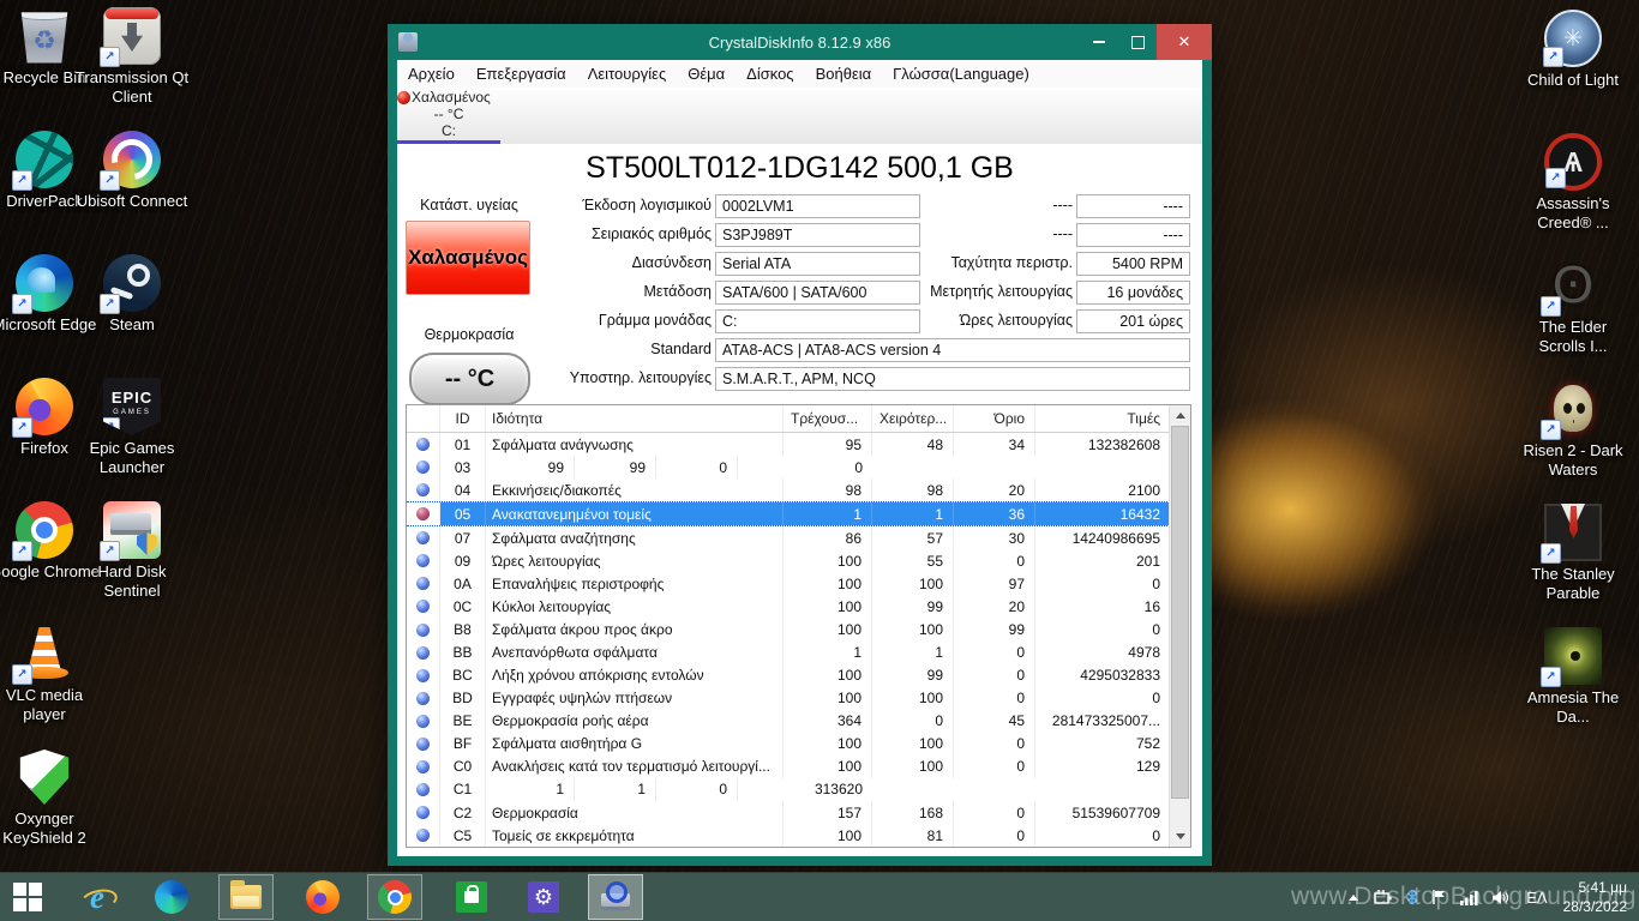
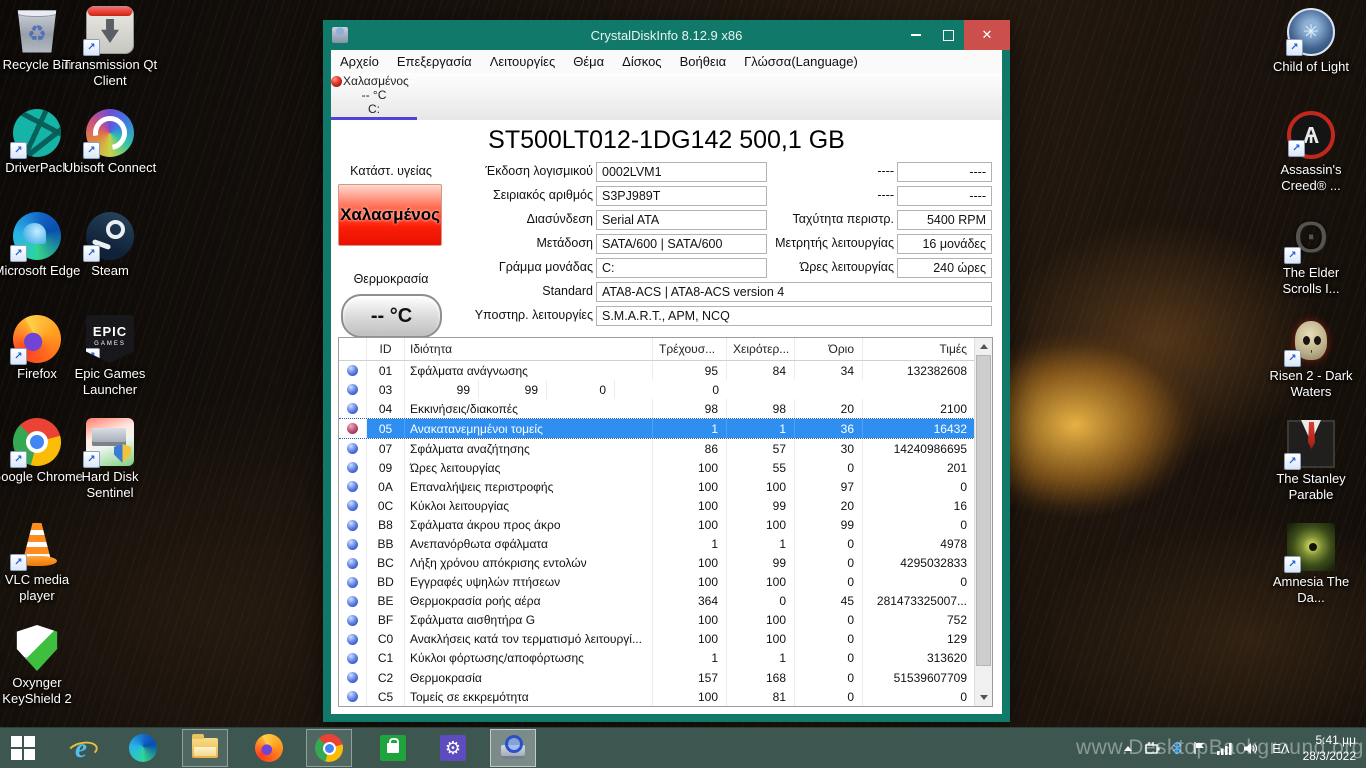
  Recycle Bin
  DriverPack
  icrosoft Edge
  Firefox
  oogle Chrome
  VLC media player
  Oxynger KeyShield 2
  Transmission Qt Client
  Ubisoft Connect
  Steam
  Epic Games Launcher
  Hard Disk Sentinel
  Child of Light
  Assassin's Creed® ...
  The Elder Scrolls I...
  Risen 2 - Dark Waters
  The Stanley Parable
  Amnesia The Da...
  CrystalDiskInfo 8.12.9 x86
  ✕
  Αρχείο
  Επεξεργασία
  Λειτουργίες
  Θέμα
  Δίσκος
  Βοήθεια
  Γλώσσα(Language)
  Χαλασμένος
  -- °C
  C:
  ST500LT012-1DG142 500,1 GB
  Κατάστ. υγείας
  Χαλασμένος
  Θερμοκρασία
  -- °C
  Έκδοση λογισμικού
  0002LVM1
  ----
  ----
  Σειριακός αριθμός
  S3PJ989T
  ----
  ----
  Διασύνδεση
  Serial ATA
  Ταχύτητα περιστρ.
  5400 RPM
  Μετάδοση
  SATA/600 | SATA/600
  Μετρητής λειτουργίας
  16 μονάδες
  Γράμμα μονάδας
  C:
  Ώρες λειτουργίας
- 201 ώρες
+ 240 ώρες
  Standard
  ATA8-ACS | ATA8-ACS version 4
  Υποστηρ. λειτουργίες
  S.M.A.R.T., APM, NCQ
  ID
  Ιδιότητα
  Τρέχουσ...
  Χειρότερ...
  Όριο
  Τιμές
  01
  Σφάλματα ανάγνωσης
  95
- 48
+ 84
  34
  132382608
  03
  99
  99
  0
  0
  04
  Εκκινήσεις/διακοπές
  98
  98
  20
  2100
  05
  Ανακατανεμημένοι τομείς
  1
  1
  36
  16432
  07
  Σφάλματα αναζήτησης
  86
  57
  30
  14240986695
  09
  Ώρες λειτουργίας
  100
  55
  0
  201
  0A
  Επαναλήψεις περιστροφής
  100
  100
  97
  0
  0C
  Κύκλοι λειτουργίας
  100
  99
  20
  16
  B8
  Σφάλματα άκρου προς άκρο
  100
  100
  99
  0
  BB
  Ανεπανόρθωτα σφάλματα
  1
  1
  0
  4978
  BC
  Λήξη χρόνου απόκρισης εντολών
  100
  99
  0
  4295032833
  BD
  Εγγραφές υψηλών πτήσεων
  100
  100
  0
  0
  BE
  Θερμοκρασία ροής αέρα
  364
  0
  45
  281473325007...
  BF
  Σφάλματα αισθητήρα G
  100
  100
  0
  752
  C0
  Ανακλήσεις κατά τον τερματισμό λειτουργί...
  100
  100
  0
  129
  C1
+ Κύκλοι φόρτωσης/αποφόρτωσης
  1
  1
  0
  313620
  C2
  Θερμοκρασία
  157
  168
  0
  51539607709
  C5
  Τομείς σε εκκρεμότητα
  100
  81
  0
  0
  e
  ⚙
  ΕΛ
  5:41 μμ
  28/3/2022
  www.DesktopBackground.org
